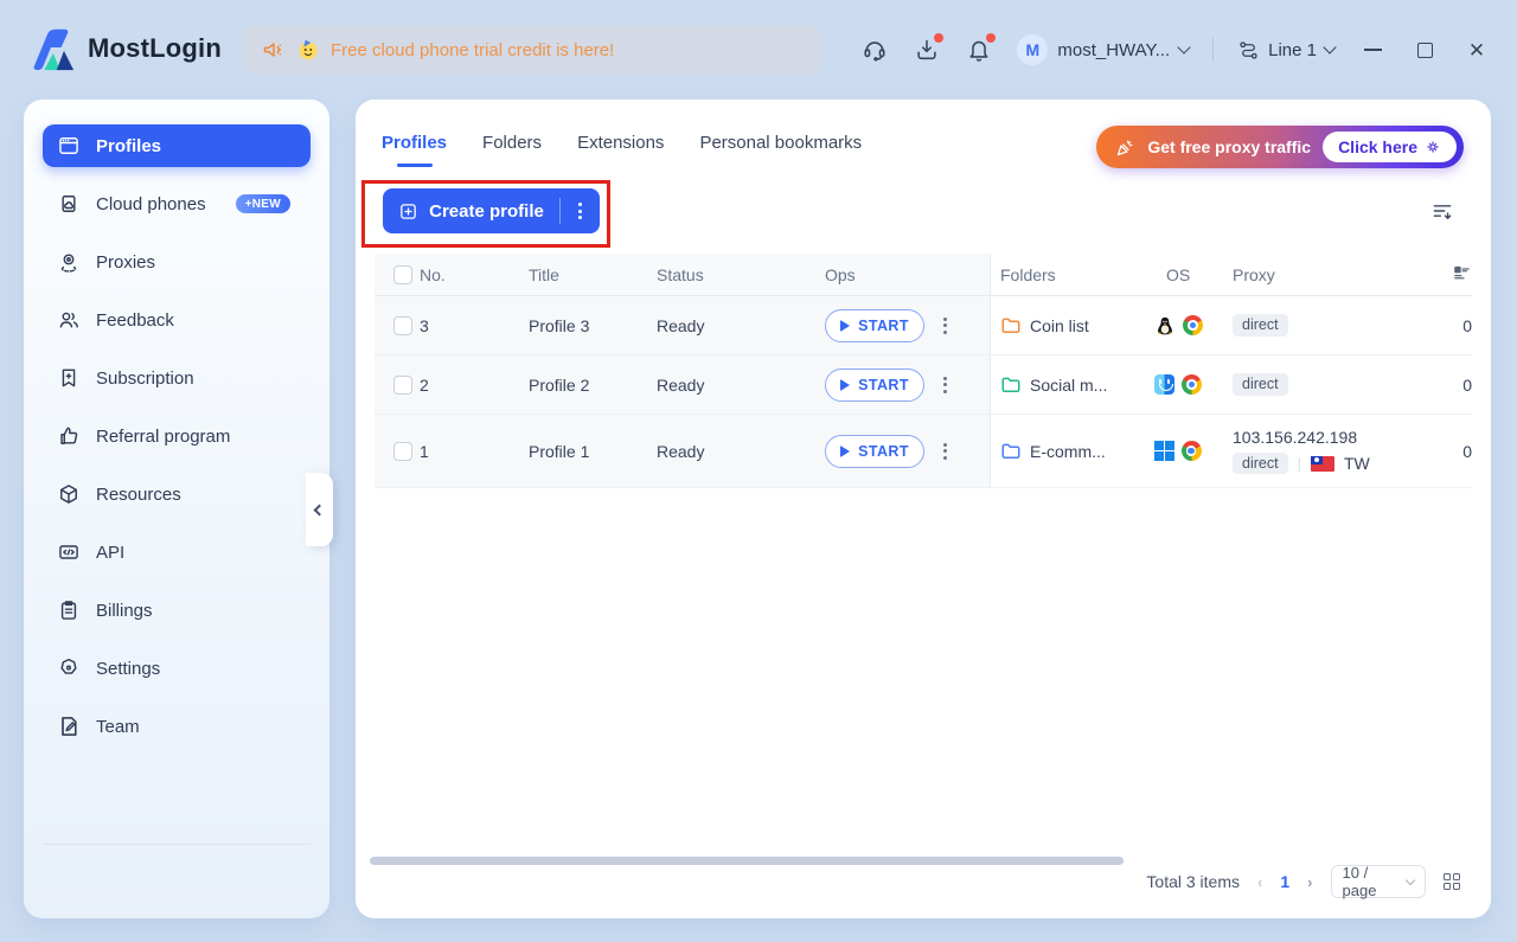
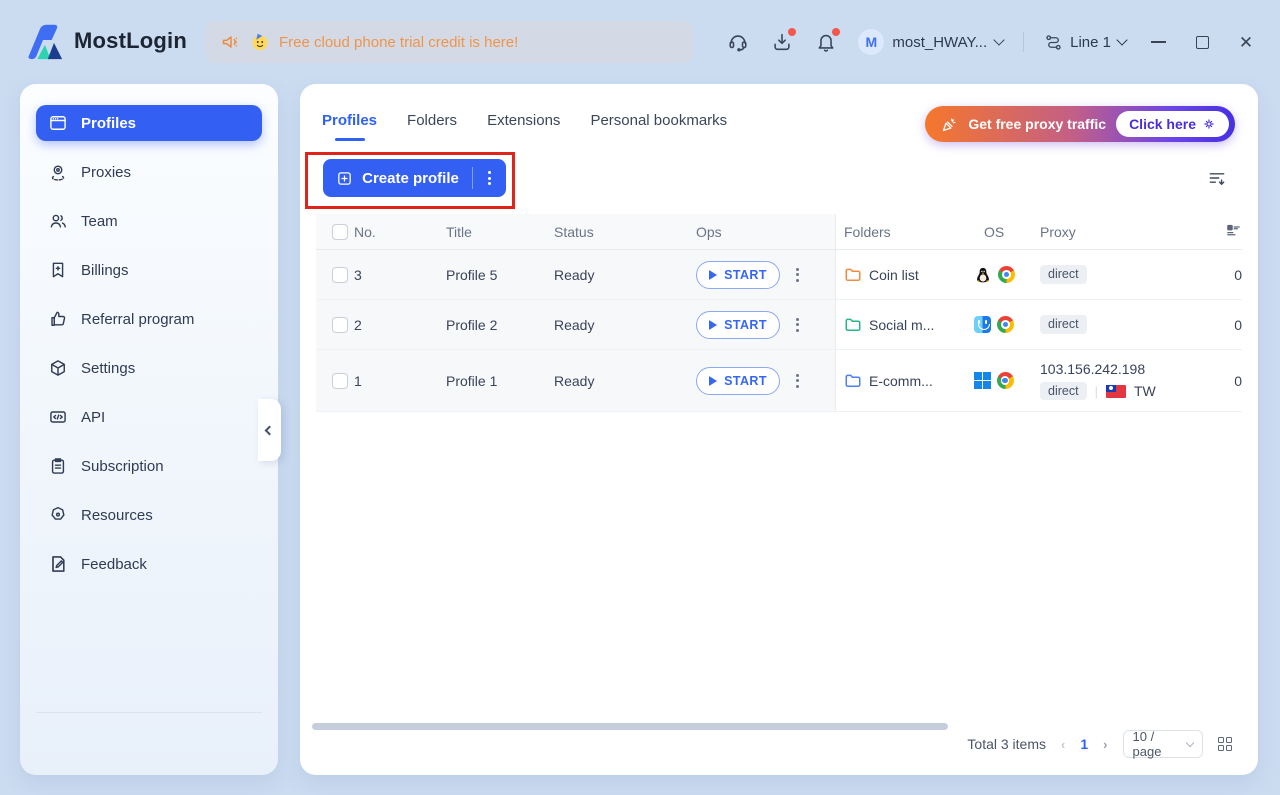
  MostLogin
  Free cloud phone trial credit is here!
  M
  most_HWAY...
  Line 1
  ✕
  Profiles
- Cloud phones
- +NEW
  Proxies
- Feedback
+ Team
- Subscription
+ Billings
  Referral program
- Resources
+ Settings
  API
- Billings
+ Subscription
- Settings
+ Resources
- Team
+ Feedback
  Profiles
  Folders
  Extensions
  Personal bookmarks
  Get free proxy traffic
  Click here
  Create profile
  No.
  Title
  Status
  Ops
  Folders
  OS
  Proxy
  3
- Profile 3
+ Profile 5
  Ready
  START
  Coin list
  direct
  0
  2
  Profile 2
  Ready
  START
  Social m...
  direct
  0
  1
  Profile 1
  Ready
  START
  E-comm...
  103.156.242.198
  direct
  |
  TW
  0
  Total 3 items
  ‹
  1
  ›
  10 / page
